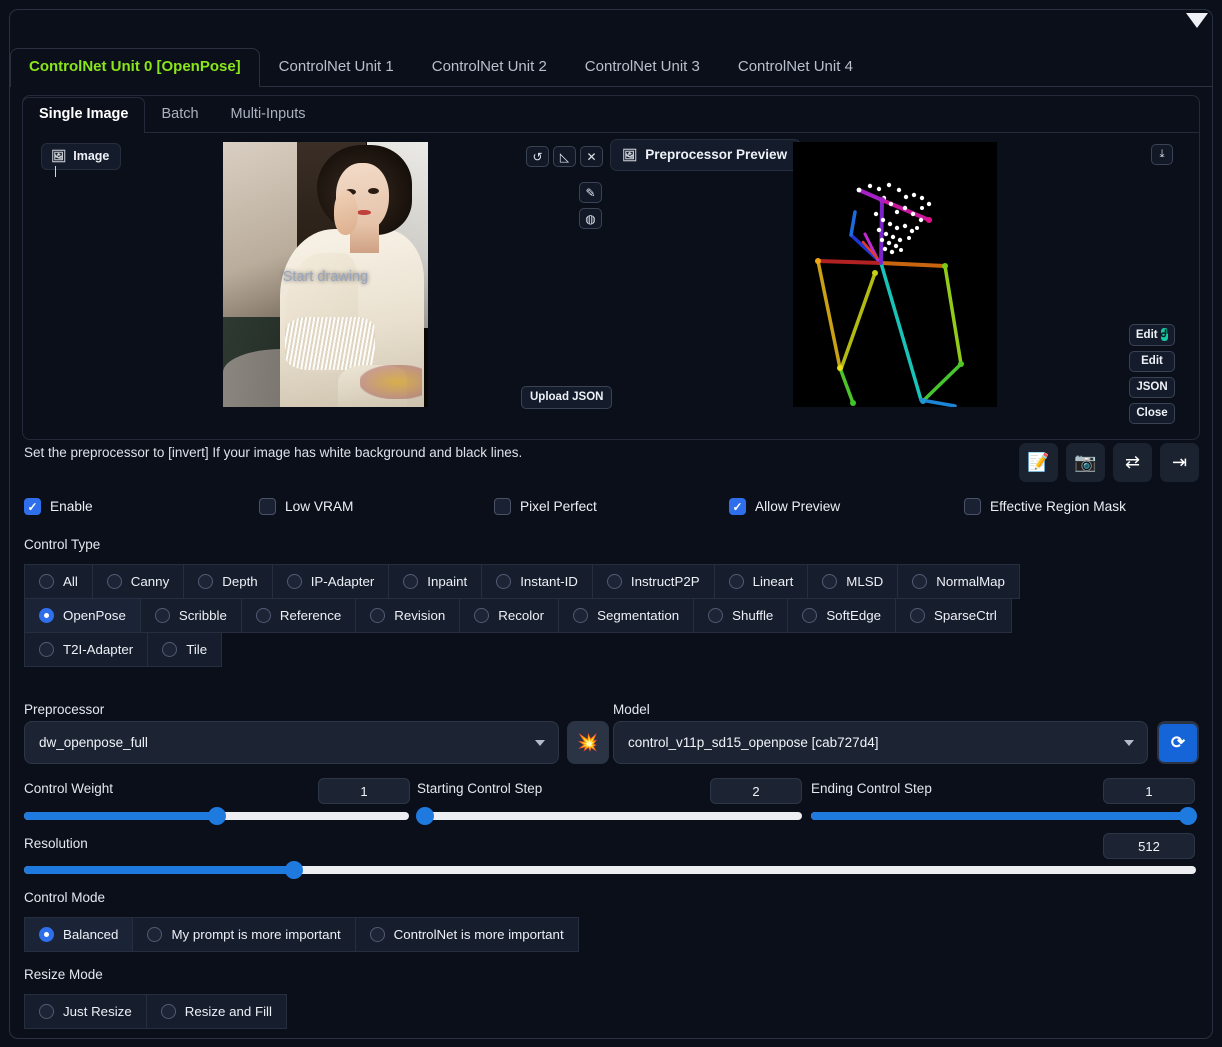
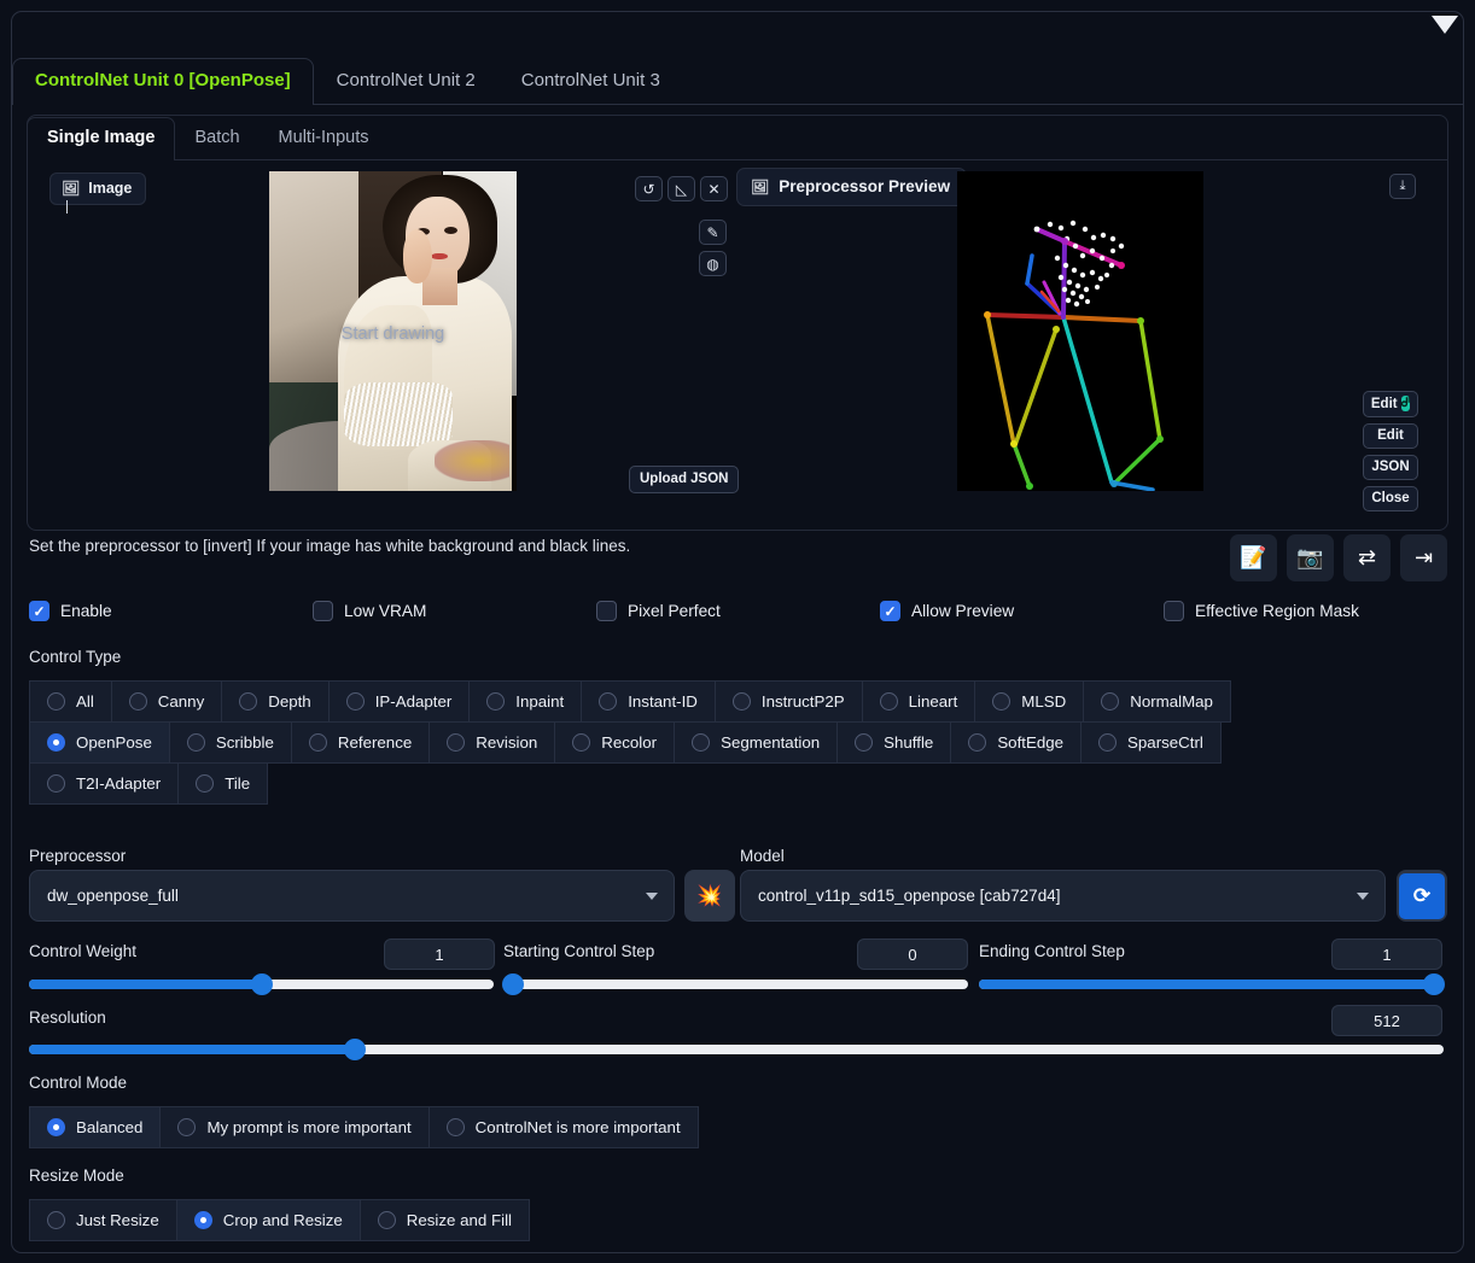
  ControlNet Unit 0 [OpenPose]
- ControlNet Unit 1
  ControlNet Unit 2
  ControlNet Unit 3
- ControlNet Unit 4
  Single Image
  Batch
  Multi-Inputs
  🖼
  Image
  Start drawing
  ↺
  ◺
  ✕
  ✎
  ◍
  🖼
  Preprocessor Preview
  Upload JSON
  ⤓
  Edit
  ᒇ
  Edit
  JSON
  Close
  Set the preprocessor to [invert] If your image has white background and black lines.
  📝
  📷
  ⇄
  ⇥
  Enable
  Low VRAM
  Pixel Perfect
  Allow Preview
  Effective Region Mask
  Control Type
  All
  Canny
  Depth
  IP-Adapter
  Inpaint
  Instant-ID
  InstructP2P
  Lineart
  MLSD
  NormalMap
  OpenPose
  Scribble
  Reference
  Revision
  Recolor
  Segmentation
  Shuffle
  SoftEdge
  SparseCtrl
  T2I-Adapter
  Tile
  Preprocessor
  dw_openpose_full
  💥
  Model
  control_v11p_sd15_openpose [cab727d4]
  ⟳
  Control Weight
  1
  Starting Control Step
- 2
+ 0
  Ending Control Step
  1
  Resolution
  512
  Control Mode
  Balanced
  My prompt is more important
  ControlNet is more important
  Resize Mode
  Just Resize
+ Crop and Resize
  Resize and Fill
